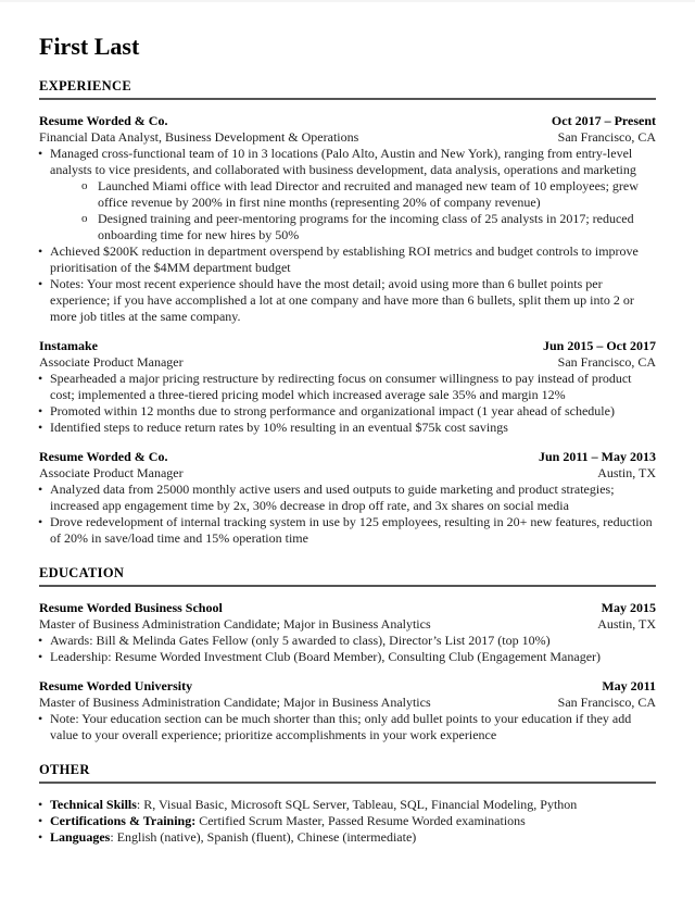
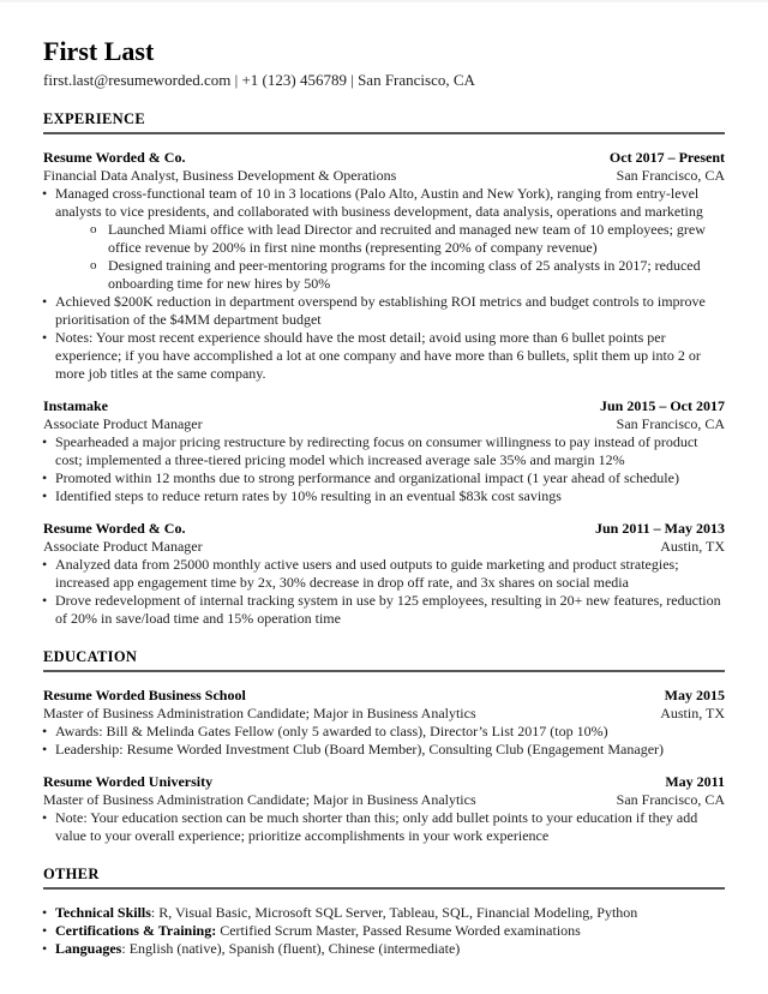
  First Last
+ first.last@resumeworded.com | +1 (123) 456789 | San Francisco, CA
  EXPERIENCE
  Resume Worded & Co.
  Oct 2017 – Present
  Financial Data Analyst, Business Development & Operations
  San Francisco, CA
  Managed cross-functional team of 10 in 3 locations (Palo Alto, Austin and New York), ranging from entry-level analysts to vice presidents, and collaborated with business development, data analysis, operations and marketing
  Launched Miami office with lead Director and recruited and managed new team of 10 employees; grew office revenue by 200% in first nine months (representing 20% of company revenue)
  Designed training and peer-mentoring programs for the incoming class of 25 analysts in 2017; reduced onboarding time for new hires by 50%
  Achieved $200K reduction in department overspend by establishing ROI metrics and budget controls to improve prioritisation of the $4MM department budget
  Notes: Your most recent experience should have the most detail; avoid using more than 6 bullet points per experience; if you have accomplished a lot at one company and have more than 6 bullets, split them up into 2 or more job titles at the same company.
  Instamake
  Jun 2015 – Oct 2017
  Associate Product Manager
  San Francisco, CA
  Spearheaded a major pricing restructure by redirecting focus on consumer willingness to pay instead of product cost; implemented a three-tiered pricing model which increased average sale 35% and margin 12%
  Promoted within 12 months due to strong performance and organizational impact (1 year ahead of schedule)
- Identified steps to reduce return rates by 10% resulting in an eventual $75k cost savings
+ Identified steps to reduce return rates by 10% resulting in an eventual $83k cost savings
  Resume Worded & Co.
  Jun 2011 – May 2013
  Associate Product Manager
  Austin, TX
  Analyzed data from 25000 monthly active users and used outputs to guide marketing and product strategies; increased app engagement time by 2x, 30% decrease in drop off rate, and 3x shares on social media
  Drove redevelopment of internal tracking system in use by 125 employees, resulting in 20+ new features, reduction of 20% in save/load time and 15% operation time
  EDUCATION
  Resume Worded Business School
  May 2015
  Master of Business Administration Candidate; Major in Business Analytics
  Austin, TX
  Awards: Bill & Melinda Gates Fellow (only 5 awarded to class), Director’s List 2017 (top 10%)
  Leadership: Resume Worded Investment Club (Board Member), Consulting Club (Engagement Manager)
  Resume Worded University
  May 2011
  Master of Business Administration Candidate; Major in Business Analytics
  San Francisco, CA
  Note: Your education section can be much shorter than this; only add bullet points to your education if they add value to your overall experience; prioritize accomplishments in your work experience
  OTHER
  Technical Skills: R, Visual Basic, Microsoft SQL Server, Tableau, SQL, Financial Modeling, Python
  Certifications & Training: Certified Scrum Master, Passed Resume Worded examinations
  Languages: English (native), Spanish (fluent), Chinese (intermediate)
